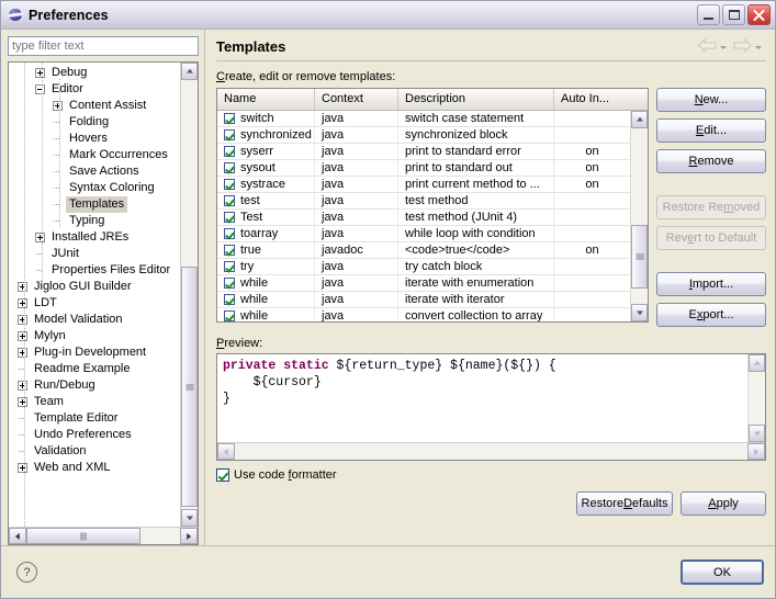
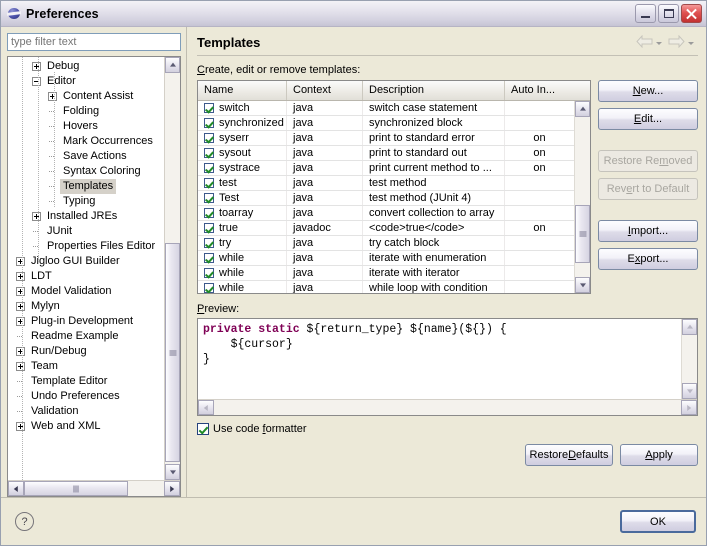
  Preferences
  type filter text
  Debug
  Editor
  Content Assist
  Folding
  Hovers
  Mark Occurrences
  Save Actions
  Syntax Coloring
  Templates
  Typing
  Installed JREs
  JUnit
  Properties Files Editor
  Jgloo GUI Builder
  LDT
  Model Validation
  Mylyn
  Plug-in Development
  Readme Example
  Run/Debug
  Team
  Template Editor
  Undo Preferences
  Validation
  Web and XML
  Templates
  Create, edit or remove templates:
  Name
  Context
  Description
  Auto In...
  switch
  java
  switch case statement
  synchronized
  java
  synchronized block
  syserr
  java
  print to standard error
  on
  sysout
  java
  print to standard out
  on
  systrace
  java
  print current method to ...
  on
  test
  java
  test method
  Test
  java
  test method (JUnit 4)
  toarray
  java
- while loop with condition
+ convert collection to array
  true
  javadoc
  <code>true</code>
  on
  try
  java
  try catch block
  while
  java
  iterate with enumeration
  while
  java
  iterate with iterator
  while
  java
- convert collection to array
+ while loop with condition
  N
  ew...
  E
  dit...
- R
- emove
  Restore Re
  m
  oved
  Rev
  e
  rt to Default
  I
  mport...
  E
  x
  port...
  Preview:
  private static ${return_type} ${name}(${}) { ${cursor} }
  Use code formatter
  Restore
  D
  efaults
  A
  pply
  ?
  OK
